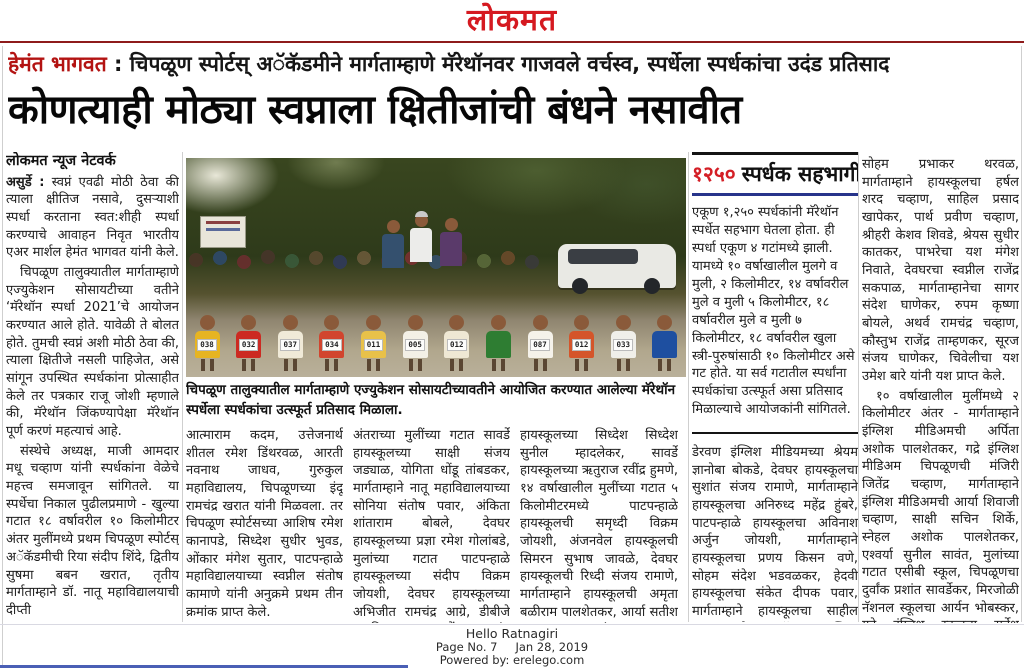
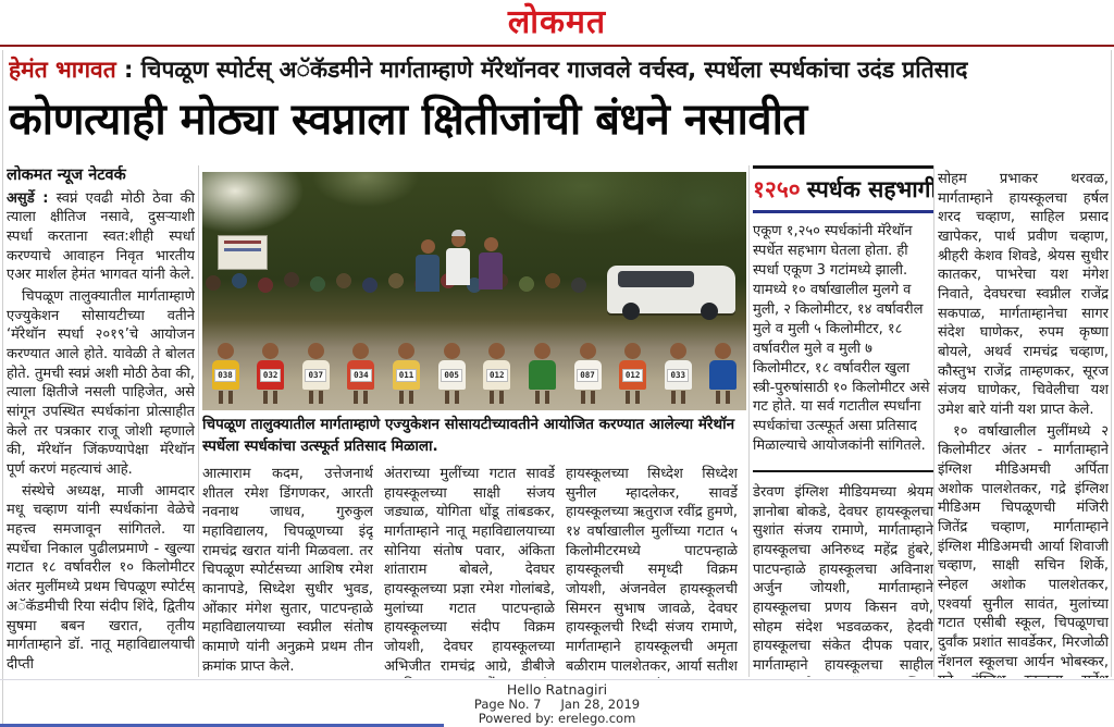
  लोकमत
  हेमंत भागवत : चिपळूण स्पोर्टस् अॅकॅडमीने मार्गताम्हाणे मॅरेथॉनवर गाजवले वर्चस्व, स्पर्धेला स्पर्धकांचा उदंड प्रतिसाद
  कोणत्याही मोठ्या स्वप्नाला क्षितीजांची बंधने नसावीत
  लोकमत न्यूज नेटवर्क
  असुर्डे : स्वप्नं एवढी मोठी ठेवा की त्याला क्षीतिज नसावे, दुसऱ्याशी स्पर्धा करताना स्वत:शीही स्पर्धा करण्याचे आवाहन निवृत भारतीय एअर मार्शल हेमंत भागवत यांनी केले.
- चिपळूण तालुक्यातील मार्गताम्हाणे एज्युकेशन सोसायटीच्या वतीने ‘मॅरेथॉन स्पर्धा 2021’चे आयोजन करण्यात आले होते. यावेळी ते बोलत होते. तुमची स्वप्नं अशी मोठी ठेवा की, त्याला क्षितीजे नसली पाहिजेत, असे सांगून उपस्थित स्पर्धकांना प्रोत्साहीत केले तर पत्रकार राजू जोशी म्हणाले की, मॅरेथॉन जिंकण्यापेक्षा मॅरेथॉन पूर्ण करणं महत्याचं आहे.
+ चिपळूण तालुक्यातील मार्गताम्हाणे एज्युकेशन सोसायटीच्या वतीने ‘मॅरेथॉन स्पर्धा २०१९’चे आयोजन करण्यात आले होते. यावेळी ते बोलत होते. तुमची स्वप्नं अशी मोठी ठेवा की, त्याला क्षितीजे नसली पाहिजेत, असे सांगून उपस्थित स्पर्धकांना प्रोत्साहीत केले तर पत्रकार राजू जोशी म्हणाले की, मॅरेथॉन जिंकण्यापेक्षा मॅरेथॉन पूर्ण करणं महत्याचं आहे.
  संस्थेचे अध्यक्ष, माजी आमदार मधू चव्हाण यांनी स्पर्धकांना वेळेचे महत्त्व समजावून सांगितले. या स्पर्धेचा निकाल पुढीलप्रमाणे - खुल्या गटात १८ वर्षावरील १० किलोमीटर अंतर मुलींमध्ये प्रथम चिपळूण स्पोर्टस् अॅकॅडमीची रिया संदीप शिंदे, द्वितीय सुषमा बबन खरात, तृतीय मार्गताम्हाने डॉ. नातू महाविद्यालयाची दीप्ती
  038
  032
  037
  034
  011
  005
  012
  087
  012
  033
  चिपळूण तालुक्यातील मार्गताम्हाणे एज्युकेशन सोसायटीच्यावतीने आयोजित करण्यात आलेल्या मॅरेथॉन स्पर्धेला स्पर्धकांचा उत्स्फूर्त प्रतिसाद मिळाला.
- आत्माराम कदम, उत्तेजनार्थ शीतल रमेश डिंथरवळ, आरती नवनाथ जाधव, गुरुकुल महाविद्यालय, चिपळूणच्या इंदू रामचंद्र खरात यांनी मिळवला. तर चिपळूण स्पोर्टसच्या आशिष रमेश कानापडे, सिध्देश सुधीर भुवड, ओंकार मंगेश सुतार, पाटपन्हाळे महाविद्यालयाच्या स्वप्नील संतोष कामाणे यांनी अनुक्रमे प्रथम तीन क्रमांक प्राप्त केले.
+ आत्माराम कदम, उत्तेजनार्थ शीतल रमेश डिंगणकर, आरती नवनाथ जाधव, गुरुकुल महाविद्यालय, चिपळूणच्या इंदू रामचंद्र खरात यांनी मिळवला. तर चिपळूण स्पोर्टसच्या आशिष रमेश कानापडे, सिध्देश सुधीर भुवड, ओंकार मंगेश सुतार, पाटपन्हाळे महाविद्यालयाच्या स्वप्नील संतोष कामाणे यांनी अनुक्रमे प्रथम तीन क्रमांक प्राप्त केले.
  अंतराच्या मुलींच्या गटात सावर्डे हायस्कूलच्या साक्षी संजय जड्याळ, योगिता धोंडू तांबडकर, मार्गताम्हाने नातू महाविद्यालयाच्या सोनिया संतोष पवार, अंकिता शांताराम बोबले, देवघर हायस्कूलच्या प्रज्ञा रमेश गोलांबडे, मुलांच्या गटात पाटपन्हाळे हायस्कूलच्या संदीप विक्रम जोयशी, देवघर हायस्कूलच्या अभिजीत रामचंद्र आग्रे, डीबीजे
  हायस्कूलच्या सिध्देश सिध्देश सुनील म्हादलेकर, सावर्डे हायस्कूलच्या ऋतुराज रवींद्र हुमणे, १४ वर्षाखालील मुलींच्या गटात ५ किलोमीटरमध्ये पाटपन्हाळे हायस्कूलची समृध्दी विक्रम जोयशी, अंजनवेल हायस्कूलची सिमरन सुभाष जावळे, देवघर हायस्कूलची रिध्दी संजय रामाणे, मार्गताम्हाने हायस्कूलची अमृता बळीराम पालशेतकर, आर्या सतीश
  १२५० स्पर्धक सहभागी
- एकूण १,२५० स्पर्धकांनी मॅरेथॉन स्पर्धेत सहभाग घेतला होता. ही स्पर्धा एकूण ४ गटांमध्ये झाली. यामध्ये १० वर्षाखालील मुलगे व मुली, २ किलोमीटर, १४ वर्षावरील मुले व मुली ५ किलोमीटर, १८ वर्षावरील मुले व मुली ७ किलोमीटर, १८ वर्षावरील खुला स्त्री-पुरुषांसाठी १० किलोमीटर असे गट होते. या सर्व गटातील स्पर्धांना स्पर्धकांचा उत्स्फूर्त असा प्रतिसाद मिळाल्याचे आयोजकांनी सांगितले.
+ एकूण १,२५० स्पर्धकांनी मॅरेथॉन स्पर्धेत सहभाग घेतला होता. ही स्पर्धा एकूण 3 गटांमध्ये झाली. यामध्ये १० वर्षाखालील मुलगे व मुली, २ किलोमीटर, १४ वर्षावरील मुले व मुली ५ किलोमीटर, १८ वर्षावरील मुले व मुली ७ किलोमीटर, १८ वर्षावरील खुला स्त्री-पुरुषांसाठी १० किलोमीटर असे गट होते. या सर्व गटातील स्पर्धांना स्पर्धकांचा उत्स्फूर्त असा प्रतिसाद मिळाल्याचे आयोजकांनी सांगितले.
  डेरवण इंग्लिश मीडियमच्या श्रेयम ज्ञानोबा बोकडे, देवघर हायस्कूलचा सुशांत संजय रामाणे, मार्गताम्हाने हायस्कूलचा अनिरुध्द महेंद्र हुंबरे, पाटपन्हाळे हायस्कूलचा अविनाश अर्जुन जोयशी, मार्गताम्हाने हायस्कूलचा प्रणय किसन वणे, सोहम संदेश भडवळकर, हेदवी हायस्कूलचा संकेत दीपक पवार, मार्गताम्हाने हायस्कूलचा साहील
  सोहम प्रभाकर थरवळ, मार्गताम्हाने हायस्कूलचा हर्षल शरद चव्हाण, साहिल प्रसाद खापेकर, पार्थ प्रवीण चव्हाण, श्रीहरी केशव शिवडे, श्रेयस सुधीर कातकर, पाभरेचा यश मंगेश निवाते, देवघरचा स्वप्नील राजेंद्र सकपाळ, मार्गताम्हानेचा सागर संदेश घाणेकर, रुपम कृष्णा बोयले, अथर्व रामचंद्र चव्हाण, कौस्तुभ राजेंद्र ताम्हणकर, सूरज संजय घाणेकर, चिवेलीचा यश उमेश बारे यांनी यश प्राप्त केले.
  १० वर्षाखालील मुलींमध्ये २ किलोमीटर अंतर - मार्गताम्हाने इंग्लिश मीडिअमची अर्पिता अशोक पालशेतकर, गद्रे इंग्लिश मीडिअम चिपळूणची मंजिरी जितेंद्र चव्हाण, मार्गताम्हाने इंग्लिश मीडिअमची आर्या शिवाजी चव्हाण, साक्षी सचिन शिर्के, स्नेहल अशोक पालशेतकर, एश्वर्या सुनील सावंत, मुलांच्या गटात एसीबी स्कूल, चिपळूणचा दुर्वांक प्रशांत सावर्डेकर, मिरजोळी नॅशनल स्कूलचा आर्यन भोबस्कर,
  Hello Ratnagiri
  Page No. 7 Jan 28, 2019
  Powered by: erelego.com
